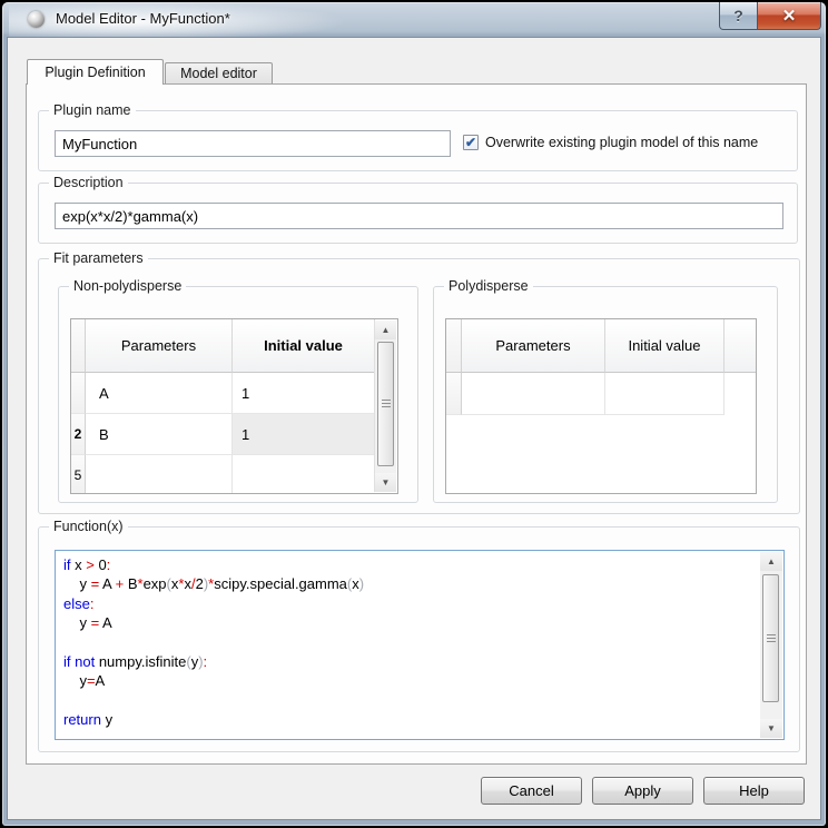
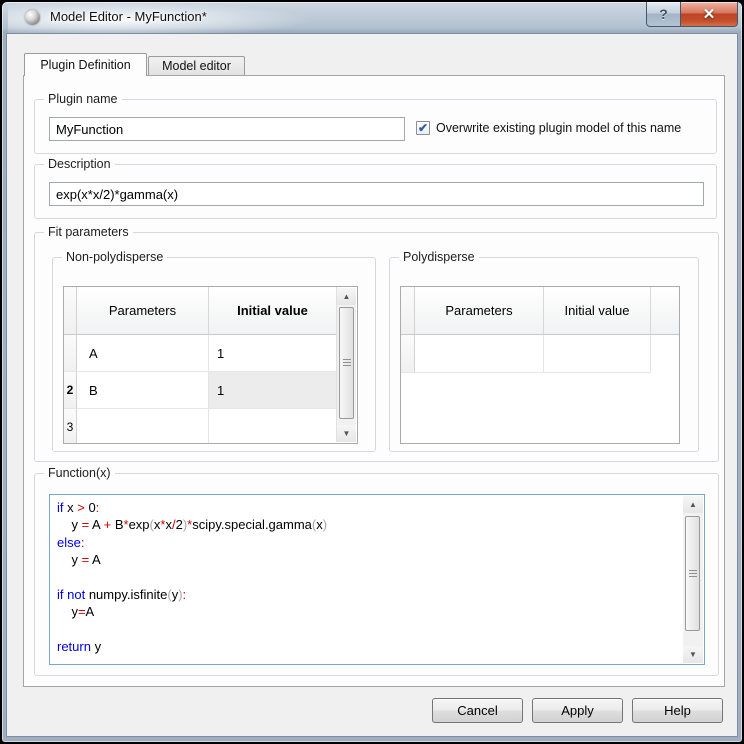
  Model Editor - MyFunction*
  ?
  ✕
  Plugin Definition
  Model editor
  Plugin name
  MyFunction
  ✔
  Overwrite existing plugin model of this name
  Description
  exp(x*x/2)*gamma(x)
  Fit parameters
  Non-polydisperse
  Parameters
  Initial value
  A
  1
  2
  B
  1
- 5
+ 3
  ▲
  ▼
  Polydisperse
  Parameters
  Initial value
  Function(x)
  if x > 0:
  y = A + B*exp(x*x/2)*scipy.special.gamma(x)
  else:
  y = A
  if not numpy.isfinite(y):
  y=A
  return y
  ▲
  ▼
  Cancel
  Apply
  Help
